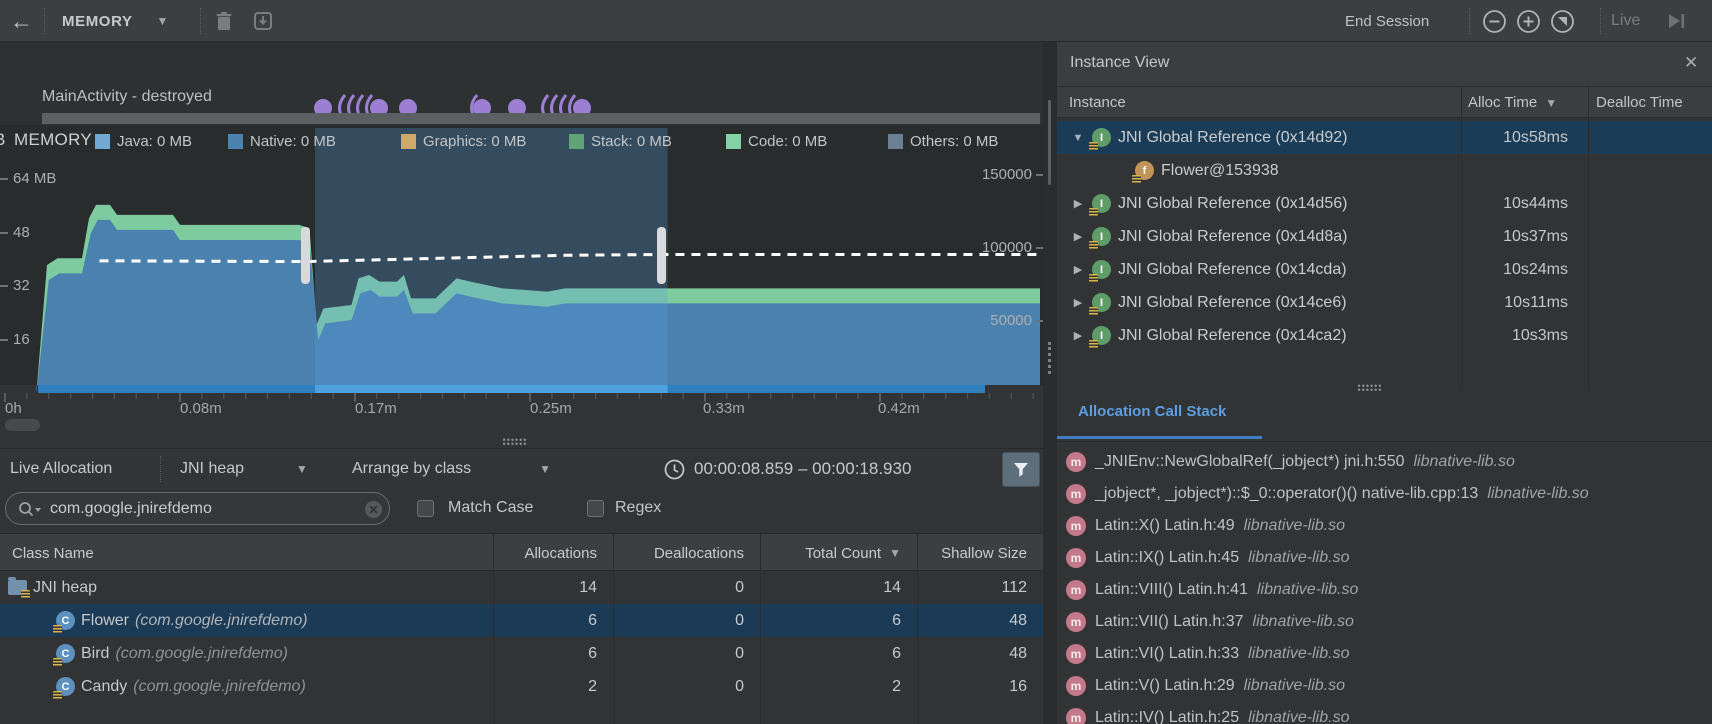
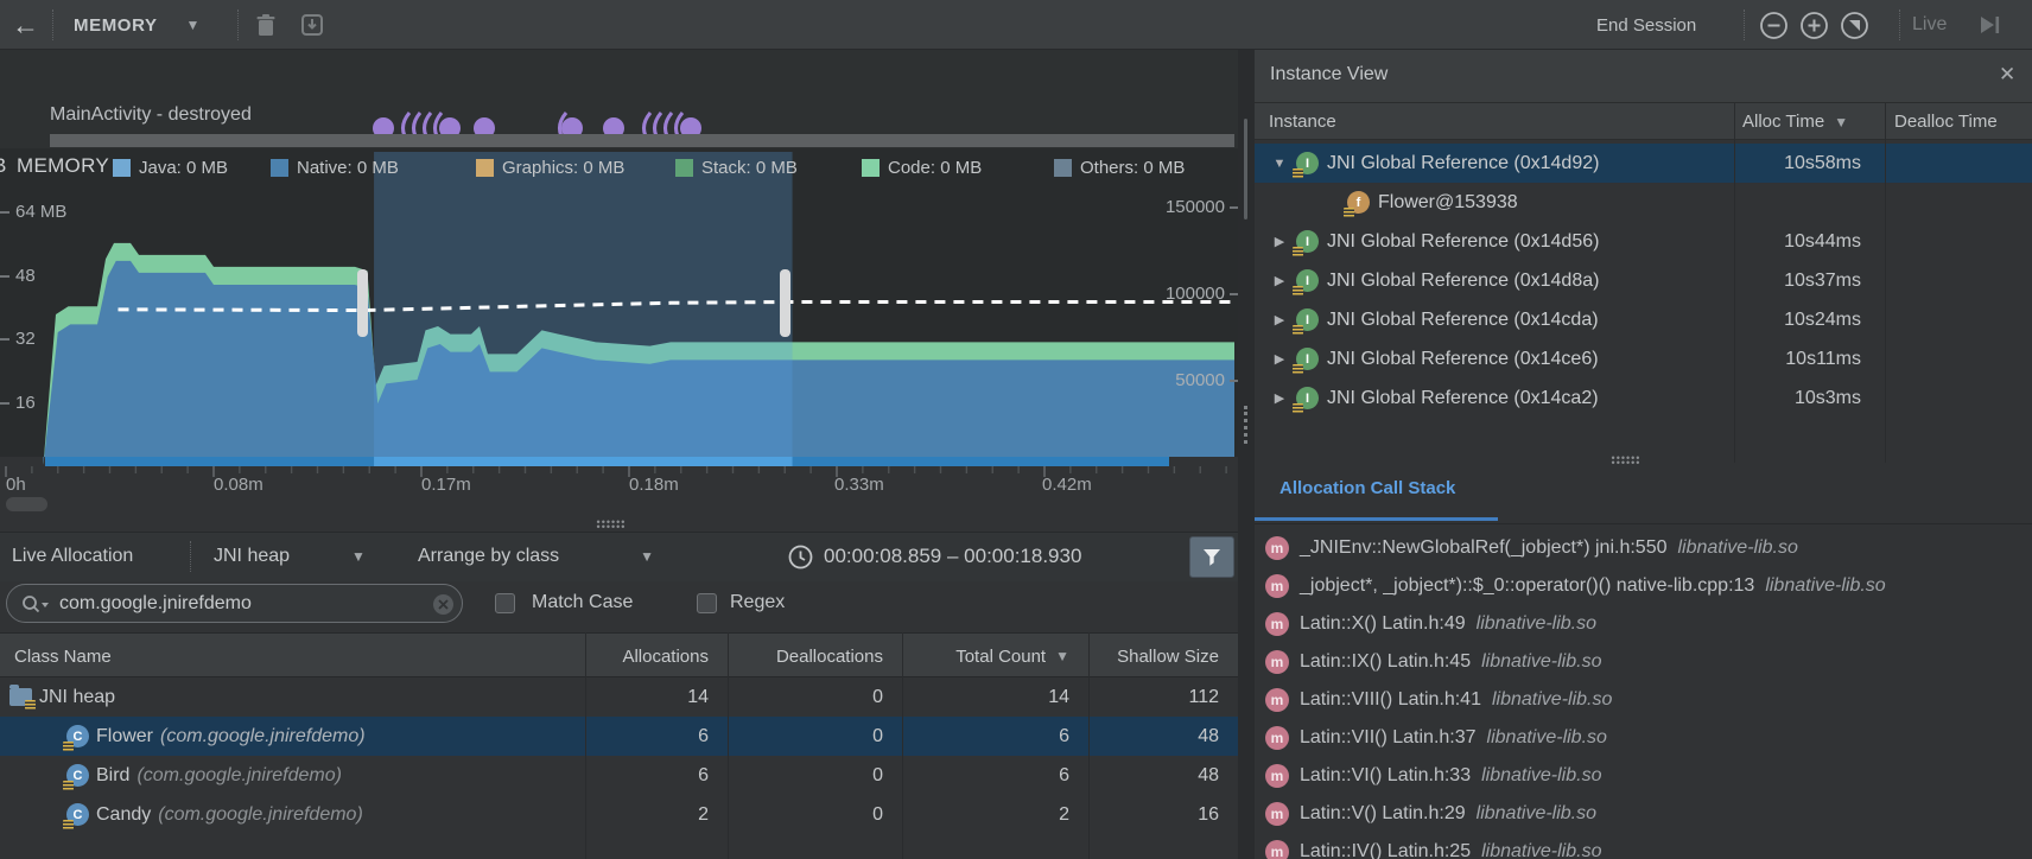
  ←
  MEMORY
  ▼
  End Session
  Live
  MainActivity - destroyed
  MEMORY
  Java: 0 MB
  Native: 0 MB
  Graphics: 0 MB
  Stack: 0 MB
  Code: 0 MB
  Others: 0 MB
  64 MB
  48
  32
  16
  150000
  100000
  50000
  0h
  0.08m
  0.17m
- 0.25m
+ 0.18m
  0.33m
  0.42m
  ••••••
  ••••••
  Live Allocation
  JNI heap
  ▼
  Arrange by class
  ▼
  00:00:08.859 – 00:00:18.930
  com.google.jnirefdemo
  Match Case
  Regex
  Class Name
  Allocations
  Deallocations
  Total Count
  ▼
  Shallow Size
  JNI heap
  14
  0
  14
  112
  C
  Flower
  (com.google.jnirefdemo)
  6
  0
  6
  48
  C
  Bird
  (com.google.jnirefdemo)
  6
  0
  6
  48
  C
  Candy
  (com.google.jnirefdemo)
  2
  0
  2
  16
  Instance View
  ✕
  Instance
  Alloc Time
  ▼
  Dealloc Time
  ▼
  I
  JNI Global Reference (0x14d92)
  10s58ms
  f
  Flower@153938
  ▶
  I
  JNI Global Reference (0x14d56)
  10s44ms
  ▶
  I
  JNI Global Reference (0x14d8a)
  10s37ms
  ▶
  I
  JNI Global Reference (0x14cda)
  10s24ms
  ▶
  I
  JNI Global Reference (0x14ce6)
  10s11ms
  ▶
  I
  JNI Global Reference (0x14ca2)
  10s3ms
  ••••••
  ••••••
  Allocation Call Stack
  m
  _JNIEnv::NewGlobalRef(_jobject*) jni.h:550
  libnative-lib.so
  m
  _jobject*, _jobject*)::$_0::operator()() native-lib.cpp:13
  libnative-lib.so
  m
  Latin::X() Latin.h:49
  libnative-lib.so
  m
  Latin::IX() Latin.h:45
  libnative-lib.so
  m
  Latin::VIII() Latin.h:41
  libnative-lib.so
  m
  Latin::VII() Latin.h:37
  libnative-lib.so
  m
  Latin::VI() Latin.h:33
  libnative-lib.so
  m
  Latin::V() Latin.h:29
  libnative-lib.so
  m
  Latin::IV() Latin.h:25
  libnative-lib.so
